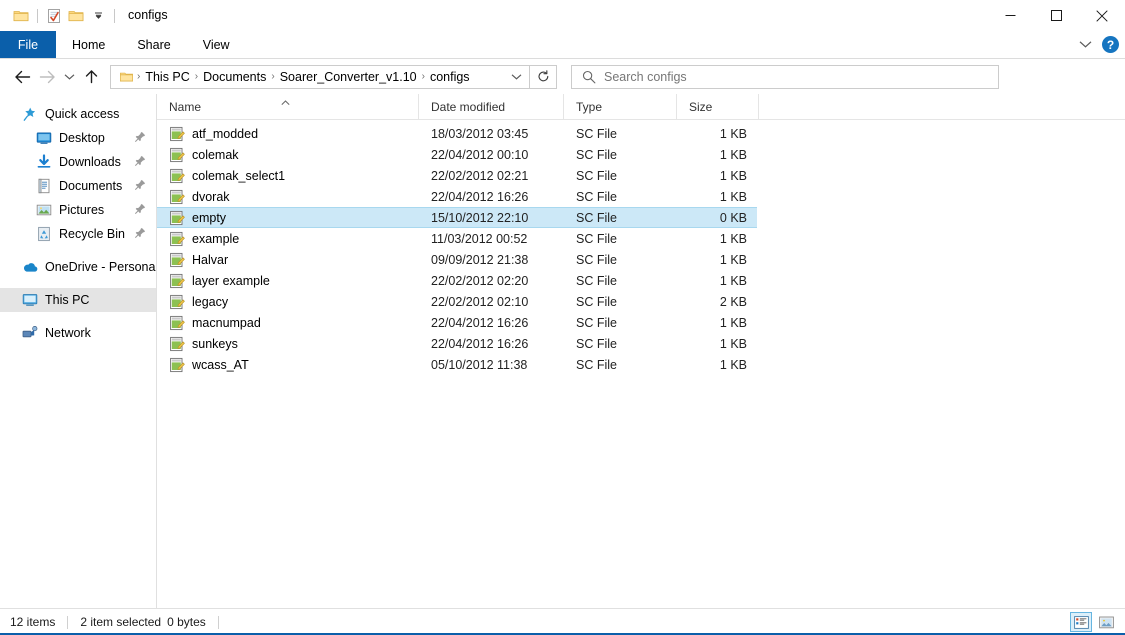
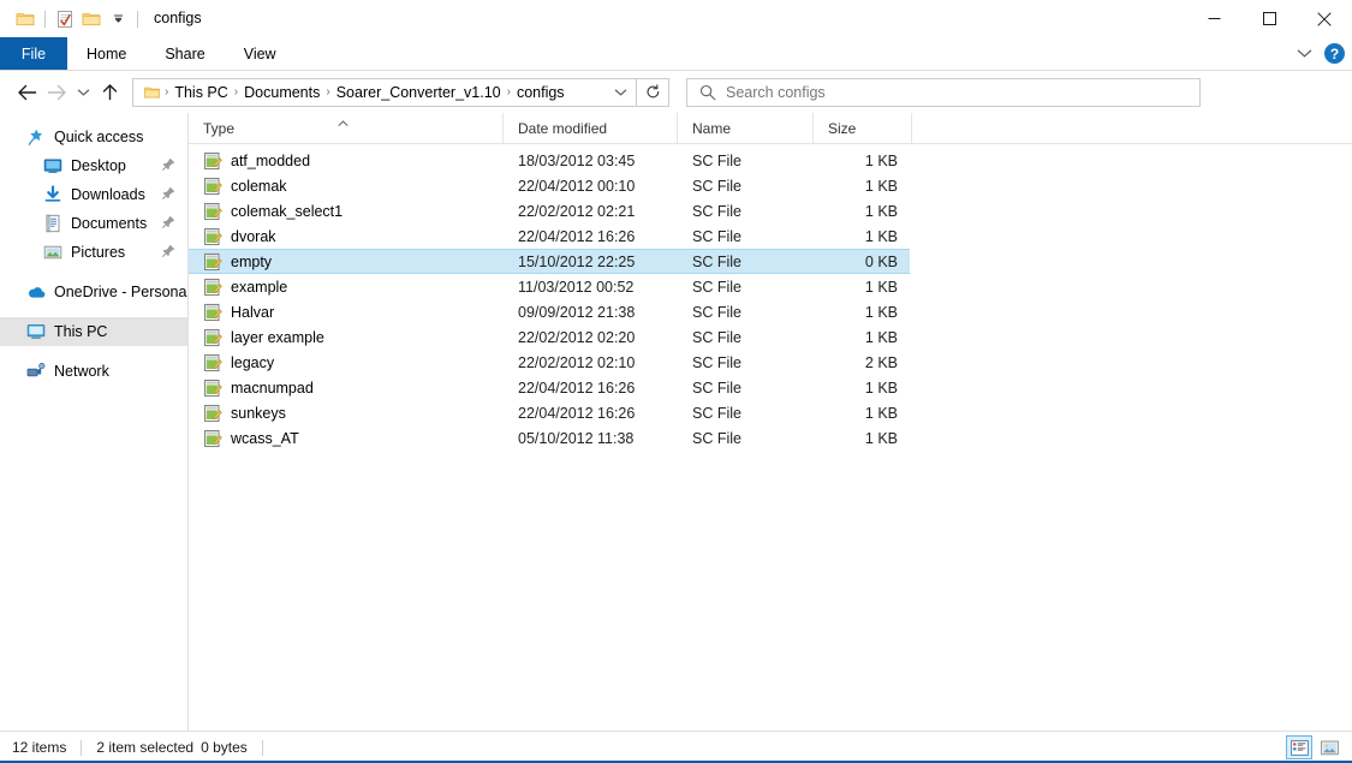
  configs
  File
  Home
  Share
  View
  ?
  ›
  This PC
  ›
  Documents
  ›
  Soarer_Converter_v1.10
  ›
  configs
  Search configs
  Quick access
  Desktop
  Downloads
  Documents
  Pictures
- Recycle Bin
  OneDrive - Persona
  This PC
  Network
- Name
+ Type
  Date modified
- Type
+ Name
  Size
  atf_modded
  18/03/2012 03:45
  SC File
  1 KB
  colemak
  22/04/2012 00:10
  SC File
  1 KB
  colemak_select1
  22/02/2012 02:21
  SC File
  1 KB
  dvorak
  22/04/2012 16:26
  SC File
  1 KB
  empty
- 15/10/2012 22:10
+ 15/10/2012 22:25
  SC File
  0 KB
  example
  11/03/2012 00:52
  SC File
  1 KB
  Halvar
  09/09/2012 21:38
  SC File
  1 KB
  layer example
  22/02/2012 02:20
  SC File
  1 KB
  legacy
  22/02/2012 02:10
  SC File
  2 KB
  macnumpad
  22/04/2012 16:26
  SC File
  1 KB
  sunkeys
  22/04/2012 16:26
  SC File
  1 KB
  wcass_AT
  05/10/2012 11:38
  SC File
  1 KB
  12 items
  2 item selected
  0 bytes
